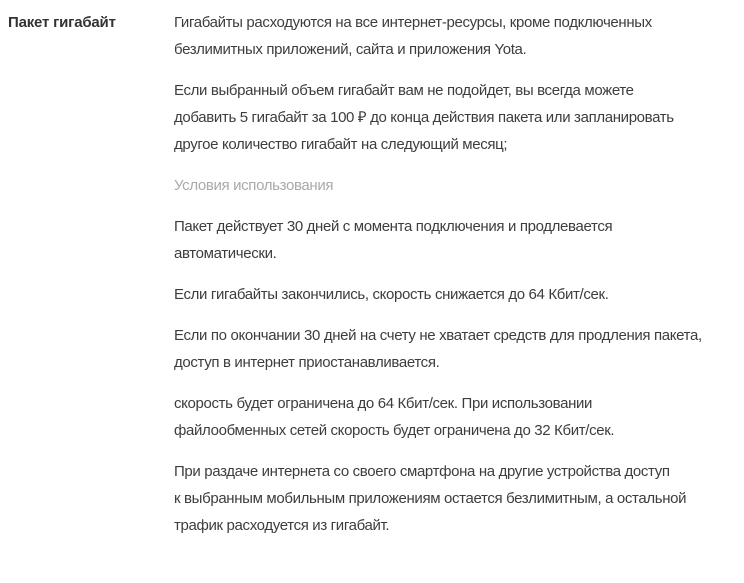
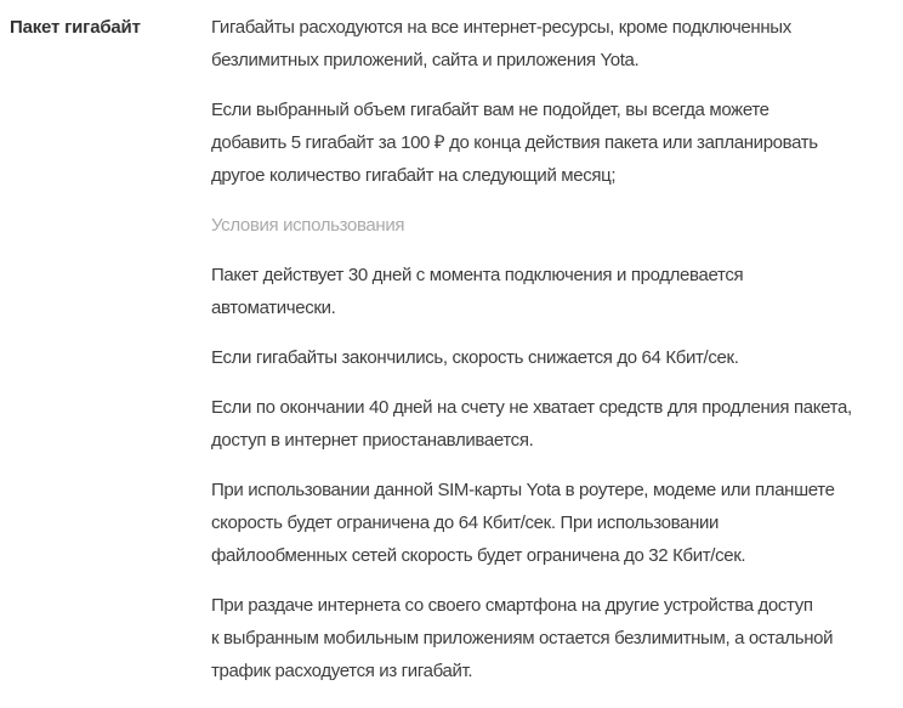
  Пакет гигабайт
  Гигабайты расходуются на все интернет-ресурсы, кроме подключенных
  безлимитных приложений, сайта и приложения Yota.
  Если выбранный объем гигабайт вам не подойдет, вы всегда можете
  добавить 5 гигабайт за 100 ₽ до конца действия пакета или запланировать
  другое количество гигабайт на следующий месяц;
  Условия использования
  Пакет действует 30 дней с момента подключения и продлевается
  автоматически.
  Если гигабайты закончились, скорость снижается до 64 Кбит/сек.
- Если по окончании 30 дней на счету не хватает средств для продления пакета,
+ Если по окончании 40 дней на счету не хватает средств для продления пакета,
  доступ в интернет приостанавливается.
+ При использовании данной SIM-карты Yota в роутере, модеме или планшете
  скорость будет ограничена до 64 Кбит/сек. При использовании
  файлообменных сетей скорость будет ограничена до 32 Кбит/сек.
  При раздаче интернета со своего смартфона на другие устройства доступ
  к выбранным мобильным приложениям остается безлимитным, а остальной
  трафик расходуется из гигабайт.
